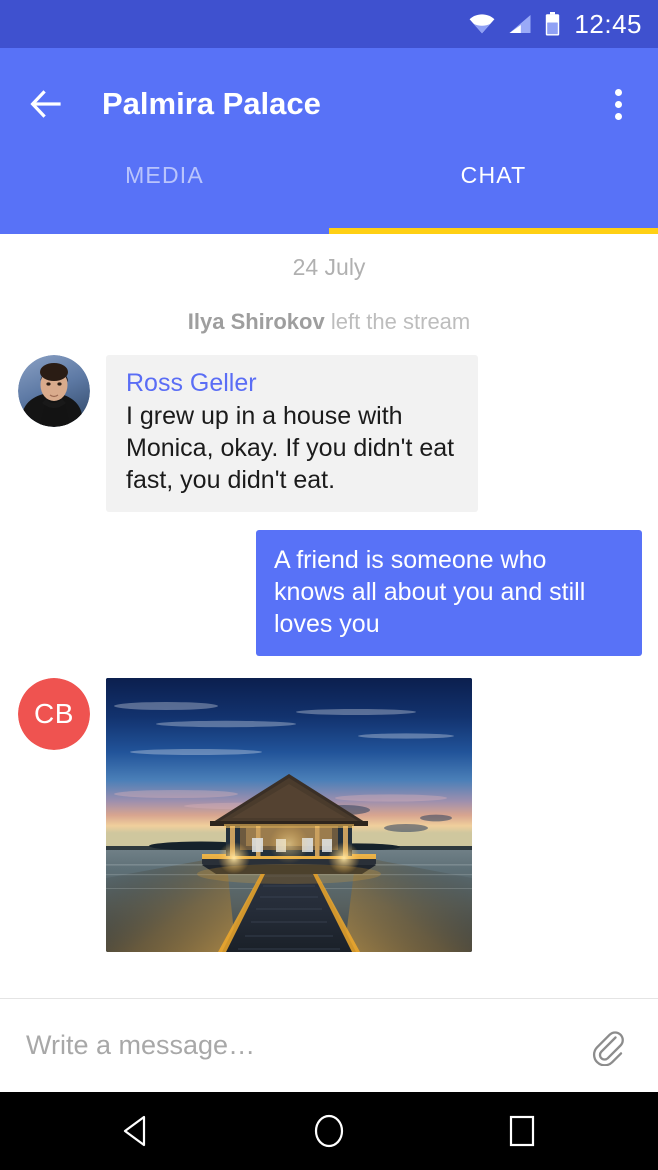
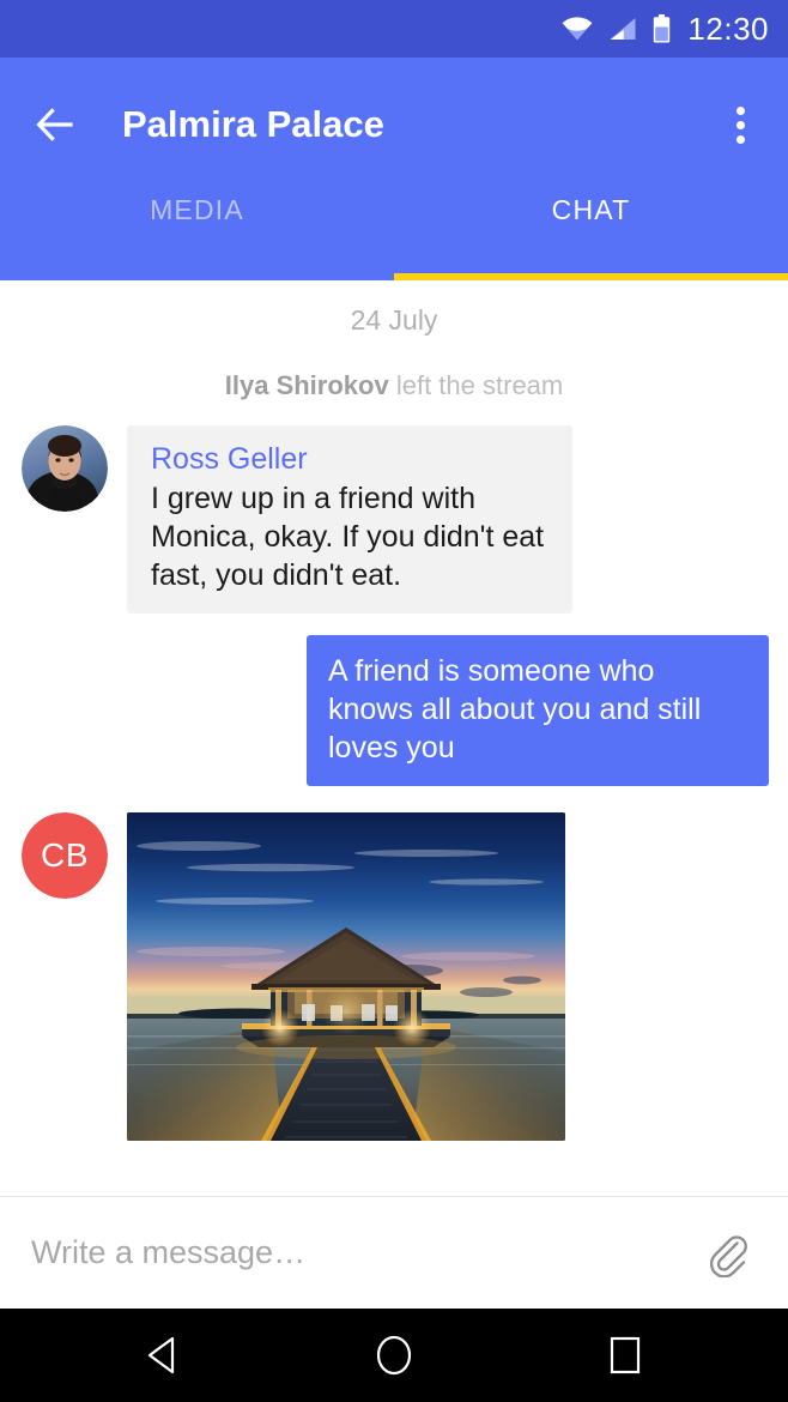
- 12:45
+ 12:30
  Palmira Palace
  MEDIA
  CHAT
  24 July
  Ilya Shirokov left the stream
  Ross Geller
- I grew up in a house with Monica, okay. If you didn't eat fast, you didn't eat.
+ I grew up in a friend with Monica, okay. If you didn't eat fast, you didn't eat.
  A friend is someone who knows all about you and still loves you
  CB
  Write a message…
